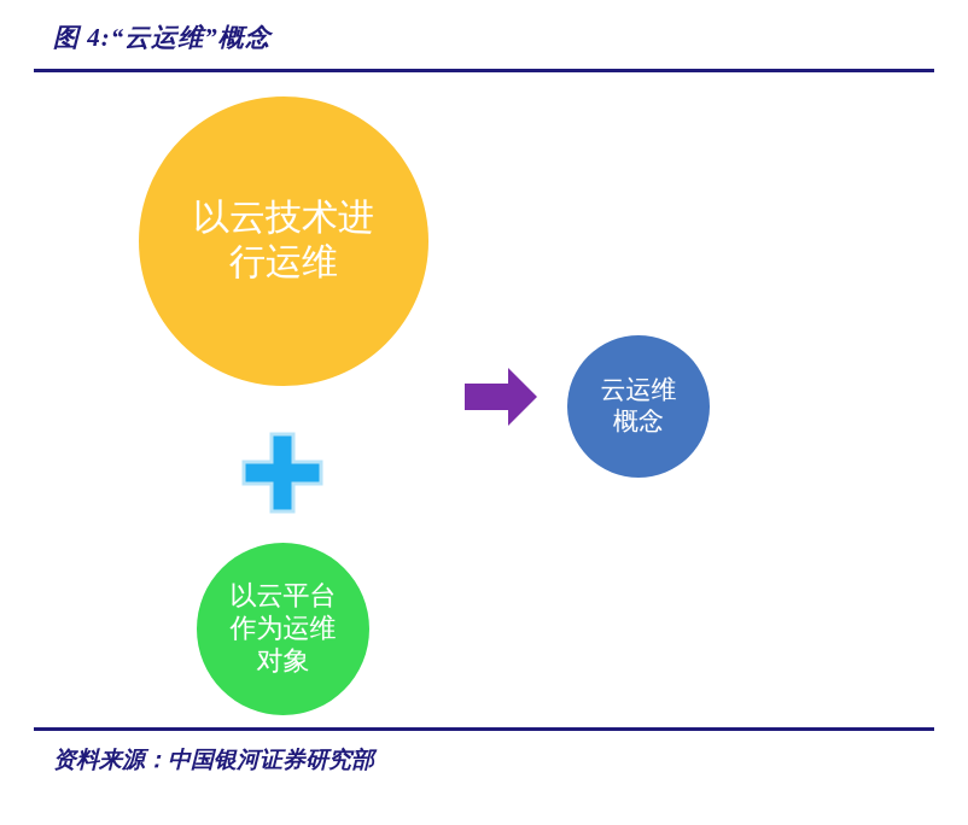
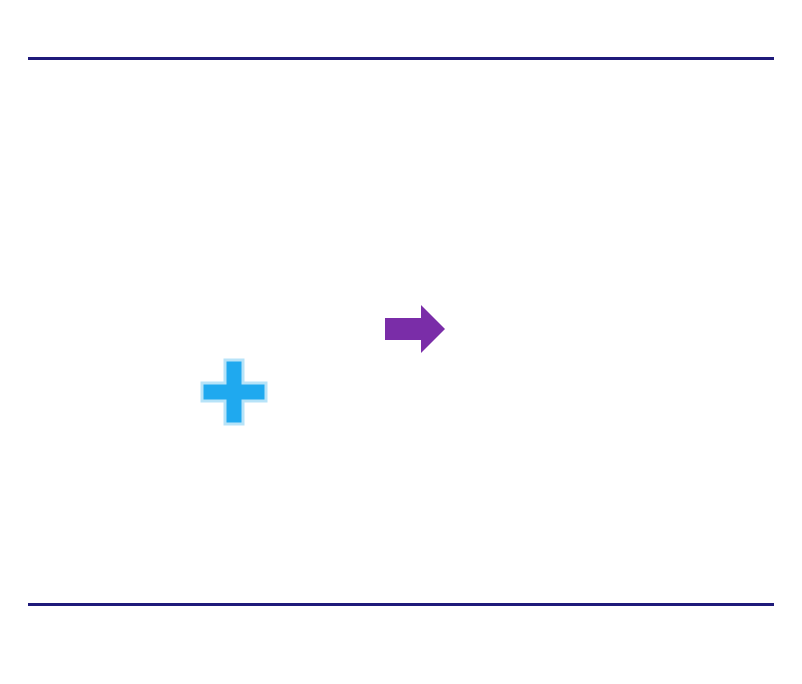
- 图 4:“云运维”概念
- 以云技术进
- 行运维
- 以云平台
- 作为运维
- 对象
- 云运维
- 概念
- 资料来源：中国银河证券研究部
